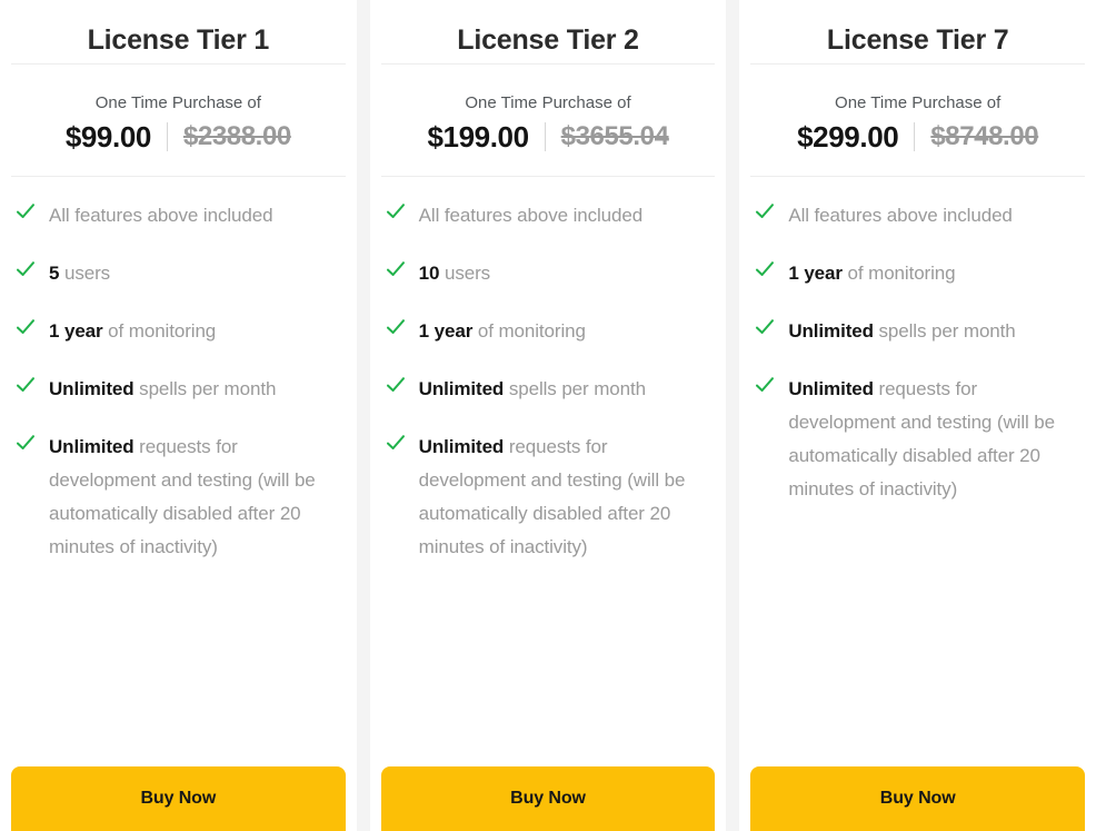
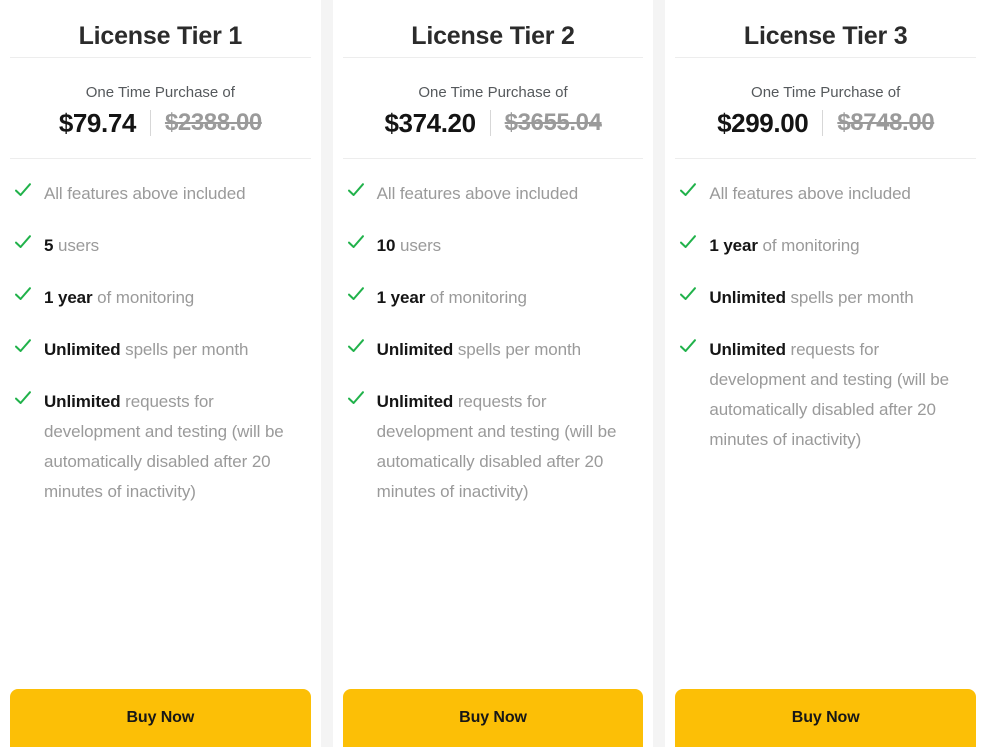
  License Tier 1
  One Time Purchase of
- $99.00
+ $79.74
  $2388.00
  All features above included
  5 users
  1 year of monitoring
  Unlimited spells per month
  Unlimited requests for development and testing (will be automatically disabled after 20 minutes of inactivity)
  Buy Now
  License Tier 2
  One Time Purchase of
- $199.00
+ $374.20
  $3655.04
  All features above included
  10 users
  1 year of monitoring
  Unlimited spells per month
  Unlimited requests for development and testing (will be automatically disabled after 20 minutes of inactivity)
  Buy Now
- License Tier 7
+ License Tier 3
  One Time Purchase of
  $299.00
  $8748.00
  All features above included
  1 year of monitoring
  Unlimited spells per month
  Unlimited requests for development and testing (will be automatically disabled after 20 minutes of inactivity)
  Buy Now
